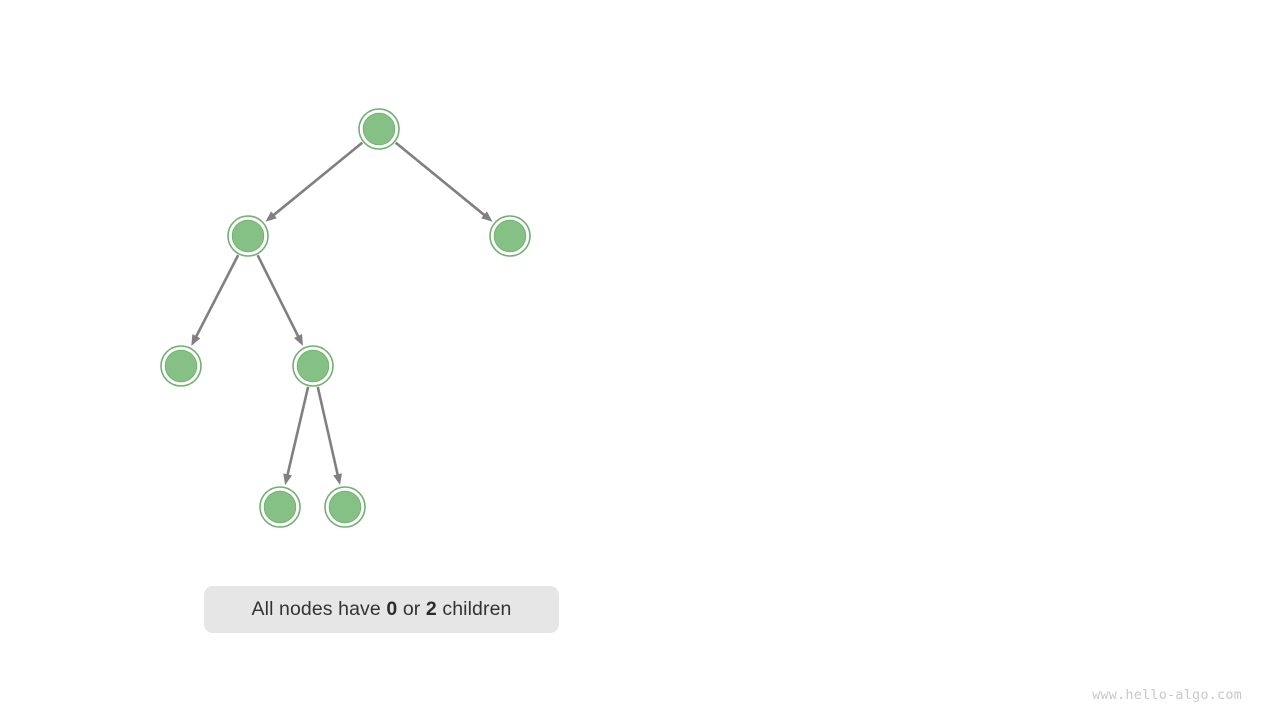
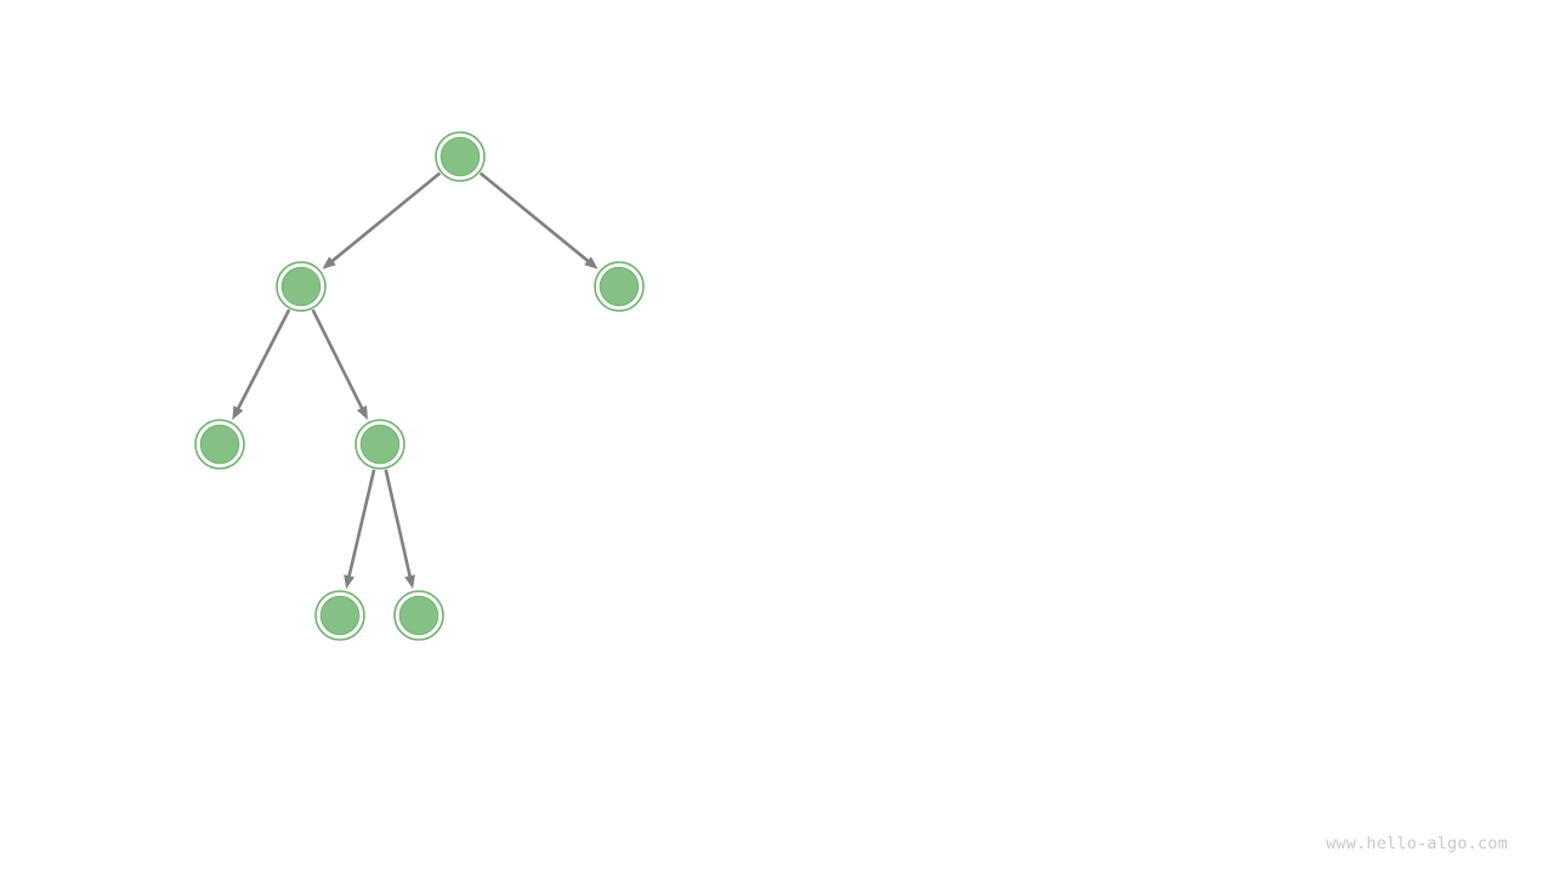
- All nodes have 0 or 2 children
  www.hello-algo.com
